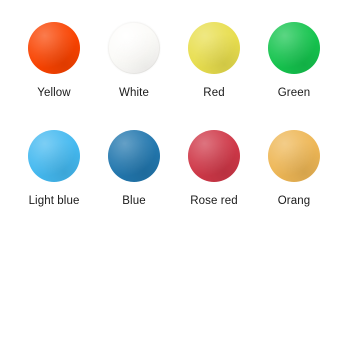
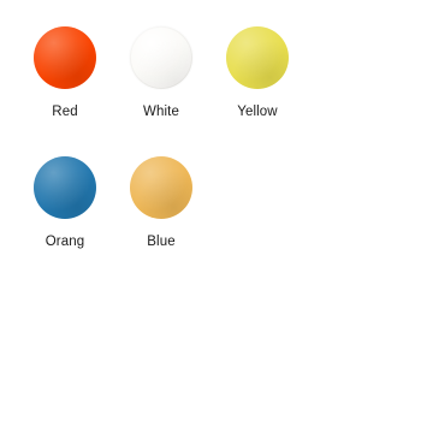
- Yellow
+ Red
  White
- Red
+ Yellow
- Green
- Light blue
- Blue
+ Orang
- Rose red
- Orang
+ Blue
